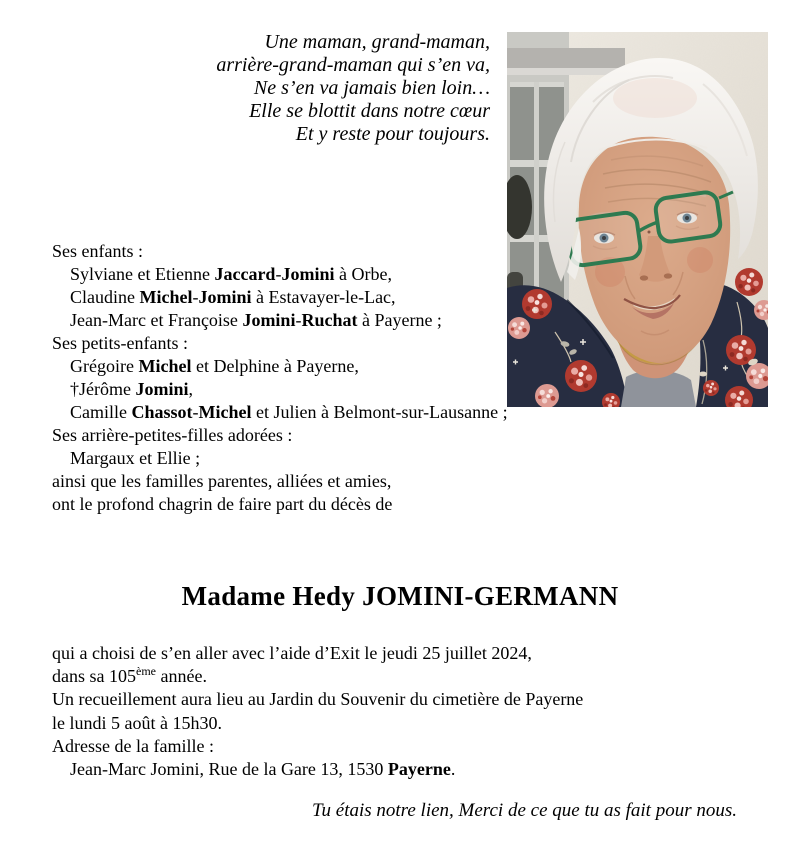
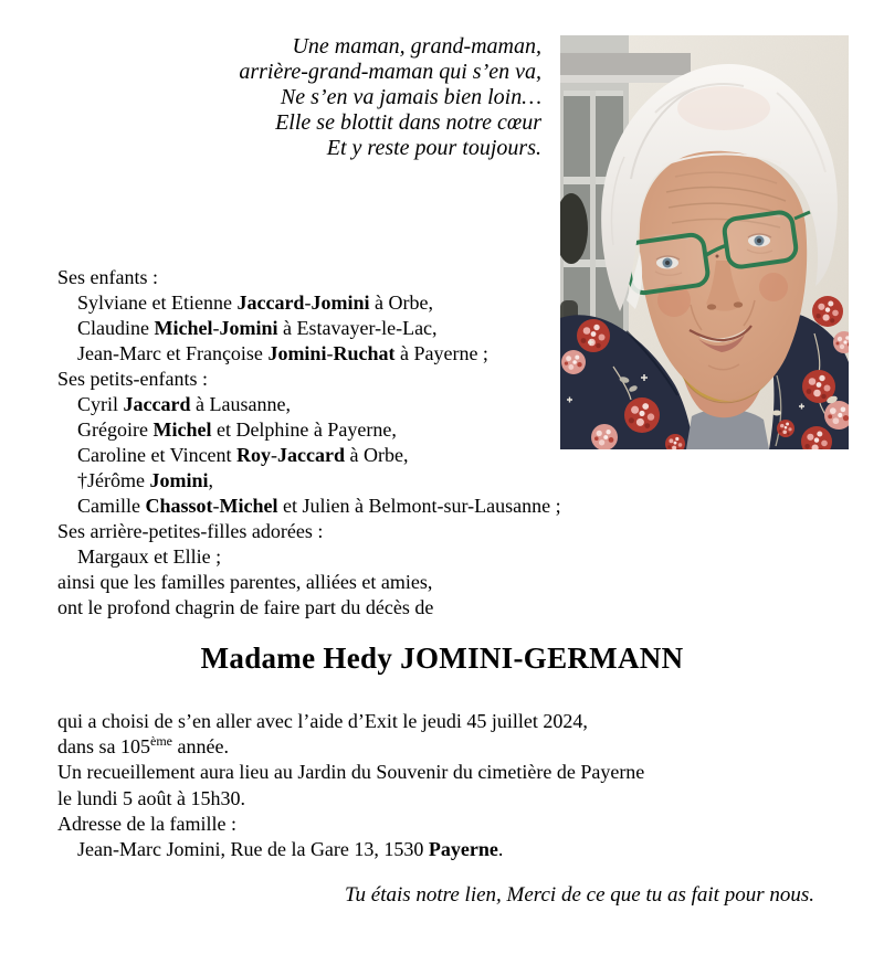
  Une maman, grand-maman,
  arrière-grand-maman qui s’en va,
  Ne s’en va jamais bien loin…
  Elle se blottit dans notre cœur
  Et y reste pour toujours.
  Ses enfants :
  Sylviane et Etienne Jaccard-Jomini à Orbe,
  Claudine Michel-Jomini à Estavayer-le-Lac,
  Jean-Marc et Françoise Jomini-Ruchat à Payerne ;
  Ses petits-enfants :
+ Cyril Jaccard à Lausanne,
  Grégoire Michel et Delphine à Payerne,
+ Caroline et Vincent Roy-Jaccard à Orbe,
  †Jérôme Jomini,
  Camille Chassot-Michel et Julien à Belmont-sur-Lausanne ;
  Ses arrière-petites-filles adorées :
  Margaux et Ellie ;
  ainsi que les familles parentes, alliées et amies,
  ont le profond chagrin de faire part du décès de
  Madame Hedy JOMINI-GERMANN
- qui a choisi de s’en aller avec l’aide d’Exit le jeudi 25 juillet 2024,
+ qui a choisi de s’en aller avec l’aide d’Exit le jeudi 45 juillet 2024,
  dans sa 105ème année.
  Un recueillement aura lieu au Jardin du Souvenir du cimetière de Payerne
  le lundi 5 août à 15h30.
  Adresse de la famille :
  Jean-Marc Jomini, Rue de la Gare 13, 1530 Payerne.
  Tu étais notre lien, Merci de ce que tu as fait pour nous.
